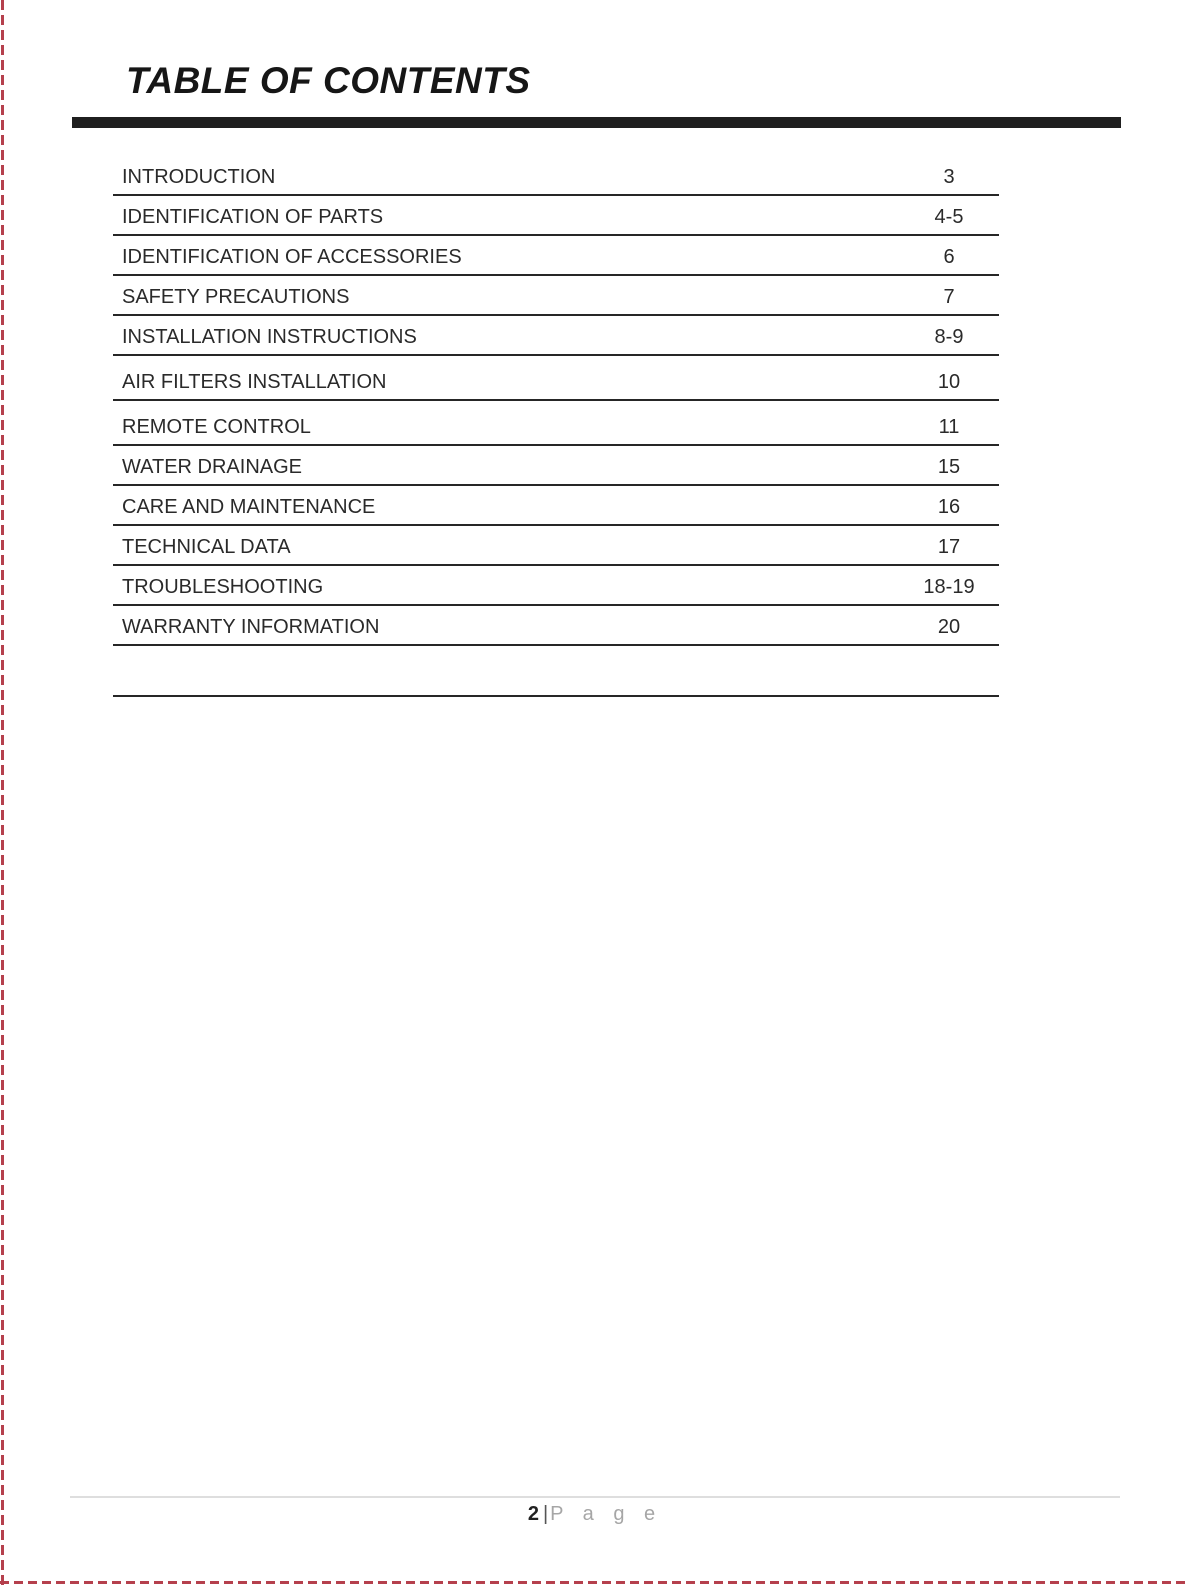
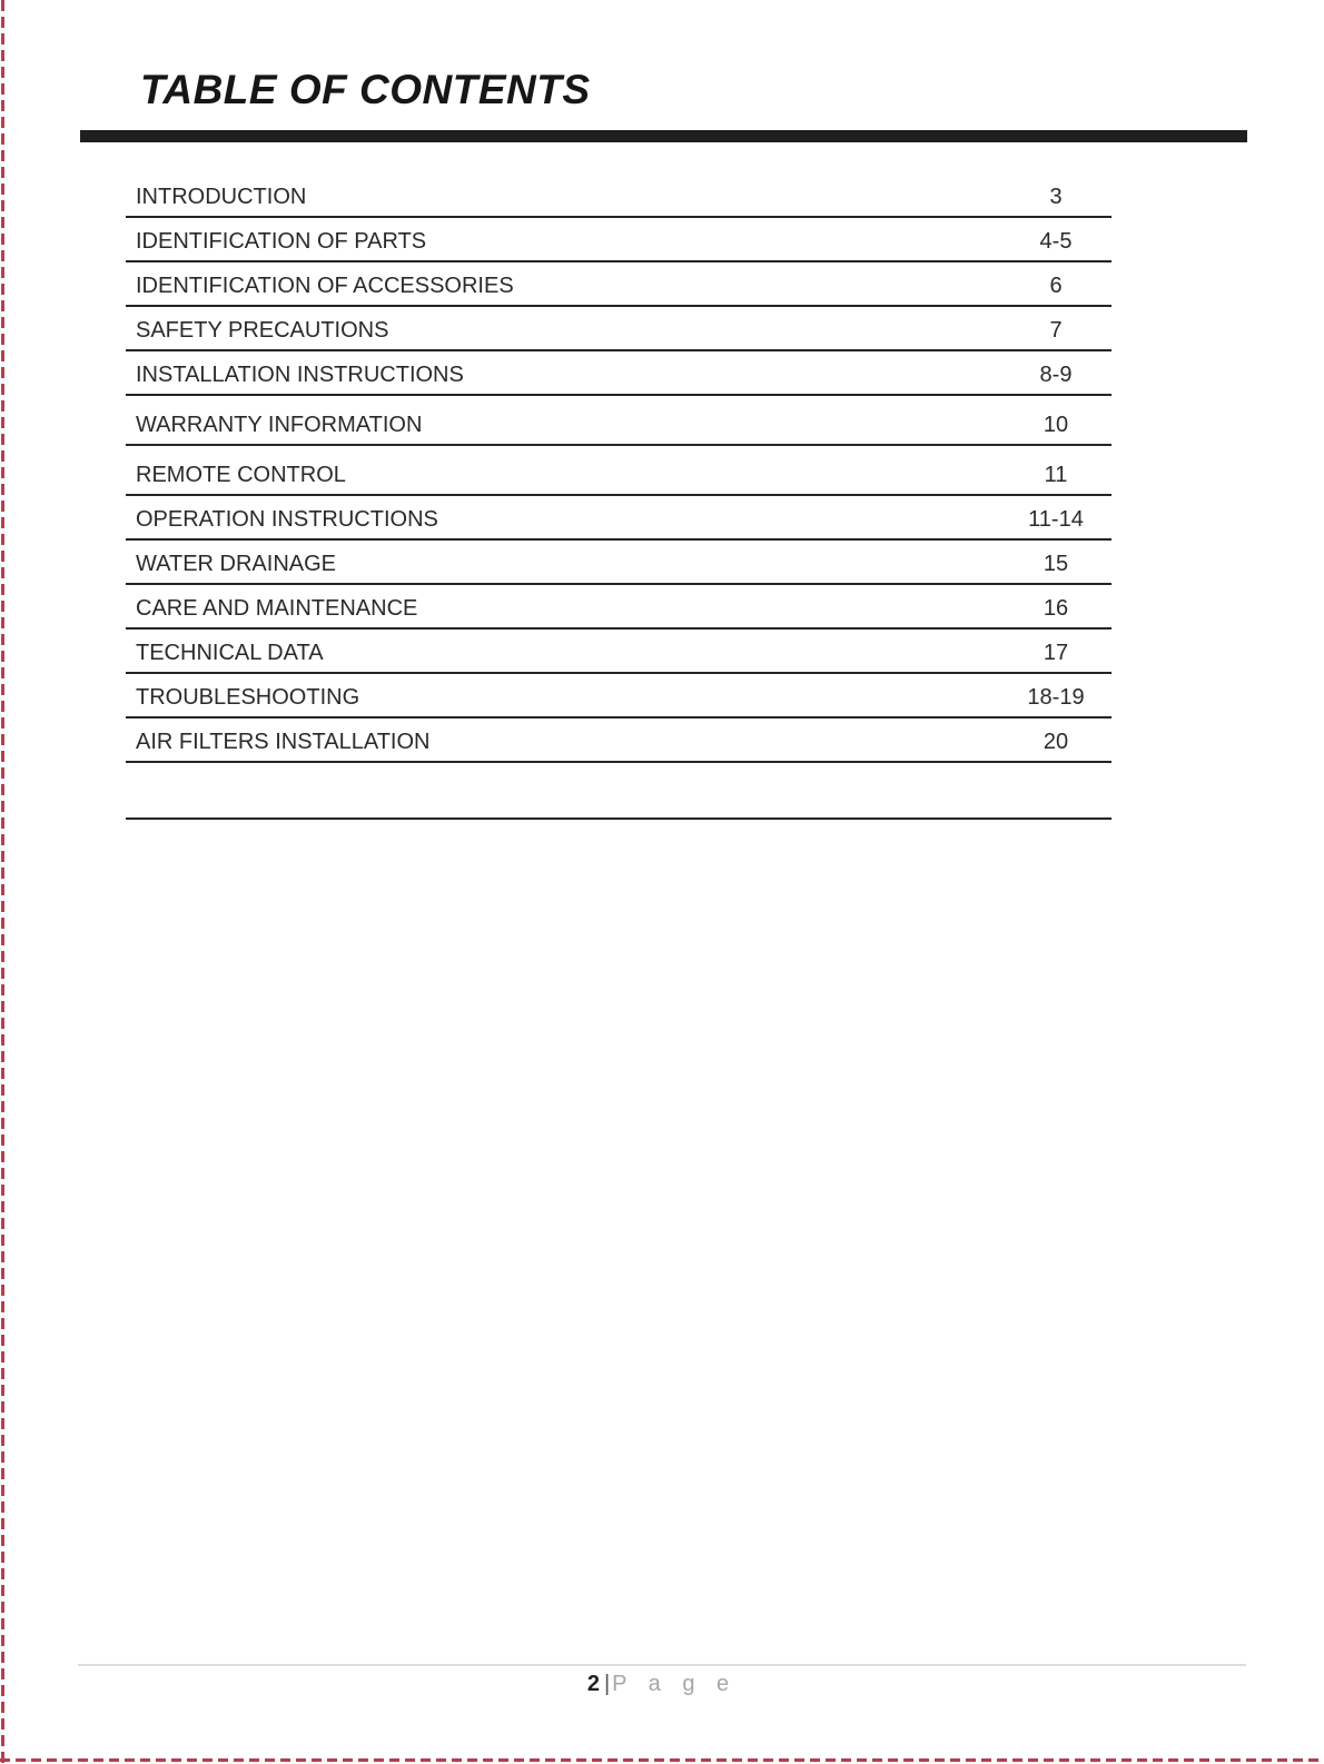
  TABLE OF CONTENTS
  INTRODUCTION
  3
  IDENTIFICATION OF PARTS
  4-5
  IDENTIFICATION OF ACCESSORIES
  6
  SAFETY PRECAUTIONS
  7
  INSTALLATION INSTRUCTIONS
  8-9
- AIR FILTERS INSTALLATION
+ WARRANTY INFORMATION
  10
  REMOTE CONTROL
  11
+ OPERATION INSTRUCTIONS
+ 11-14
  WATER DRAINAGE
  15
  CARE AND MAINTENANCE
  16
  TECHNICAL DATA
  17
  TROUBLESHOOTING
  18-19
- WARRANTY INFORMATION
+ AIR FILTERS INSTALLATION
  20
  2 |P a g e
